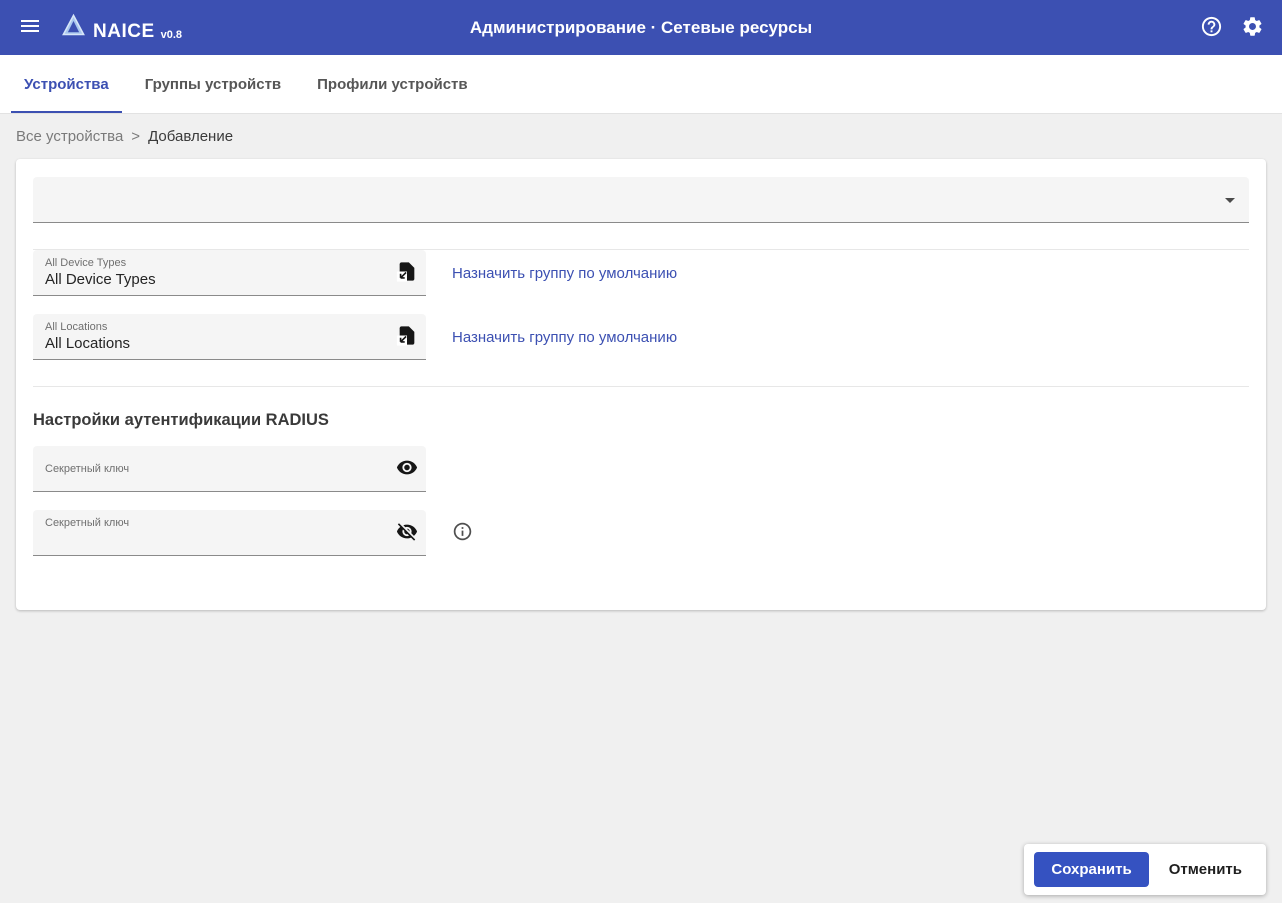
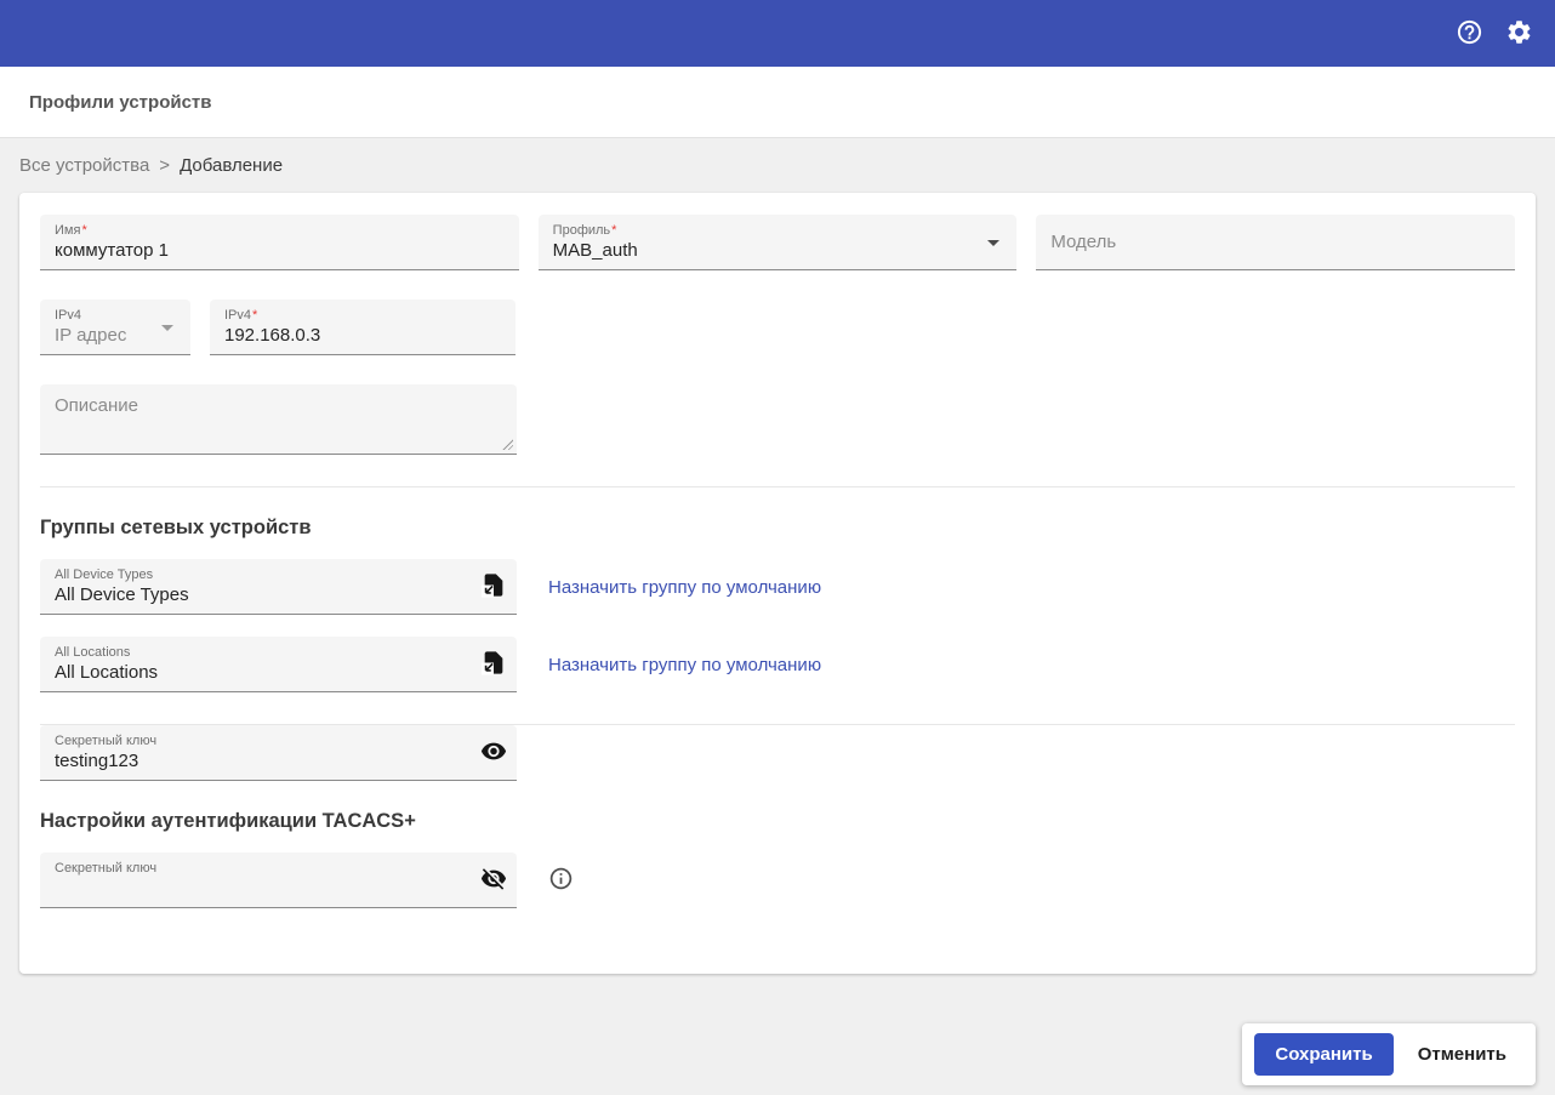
- NAICE
- v0.8
- Администрирование · Сетевые ресурсы
- Устройства
- Группы устройств
  Профили устройств
  Все устройства
  >
  Добавление
+ Имя*
+ коммутатор 1
+ Профиль*
+ MAB_auth
+ Модель
+ IPv4
+ IP адрес
+ IPv4*
+ 192.168.0.3
+ Описание
+ Группы сетевых устройств
  All Device Types
  All Device Types
  Назначить группу по умолчанию
  All Locations
  All Locations
  Назначить группу по умолчанию
- Настройки аутентификации RADIUS
  Секретный ключ
+ testing123
+ Настройки аутентификации TACACS+
  Секретный ключ
  Сохранить
  Отменить
